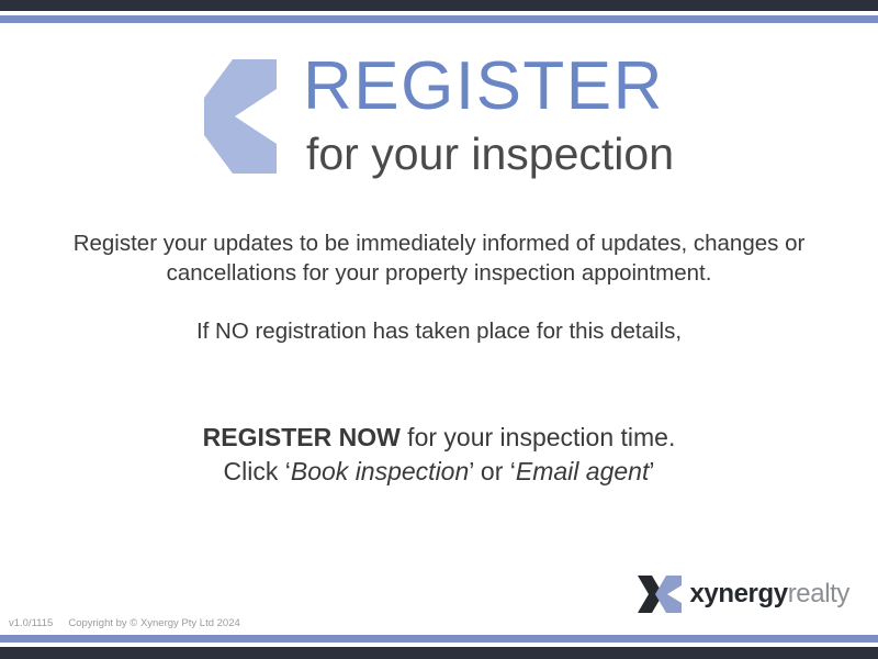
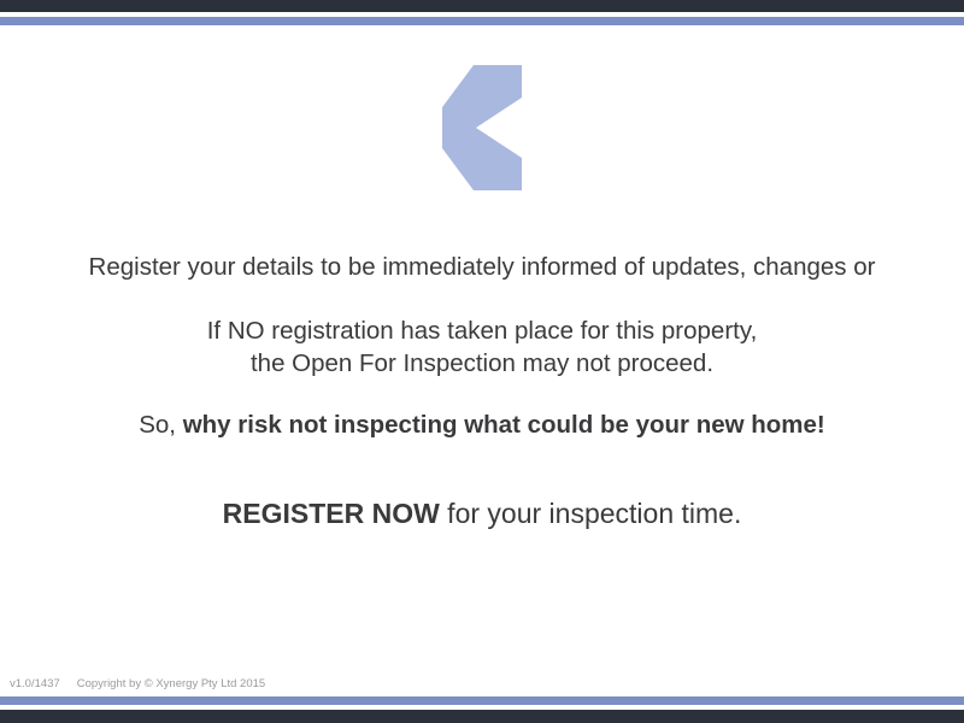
- REGISTER
- for your inspection
- Register your updates to be immediately informed of updates, changes or
+ Register your details to be immediately informed of updates, changes or
- cancellations for your property inspection appointment.
- If NO registration has taken place for this details,
+ If NO registration has taken place for this property,
+ the Open For Inspection may not proceed.
+ So, why risk not inspecting what could be your new home!
  REGISTER NOW for your inspection time.
- Click ‘Book inspection’ or ‘Email agent’
- xynergyrealty
- v1.0/1115
+ v1.0/1437
- Copyright by © Xynergy Pty Ltd 2024
+ Copyright by © Xynergy Pty Ltd 2015
